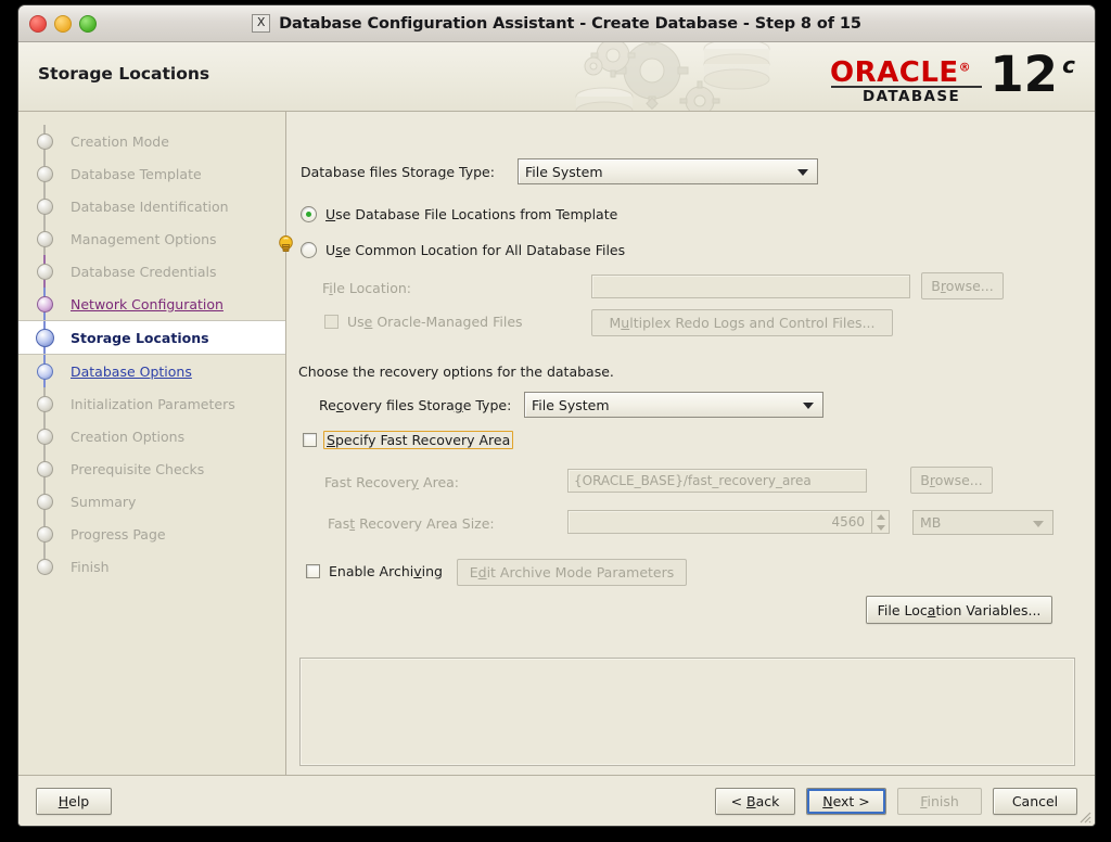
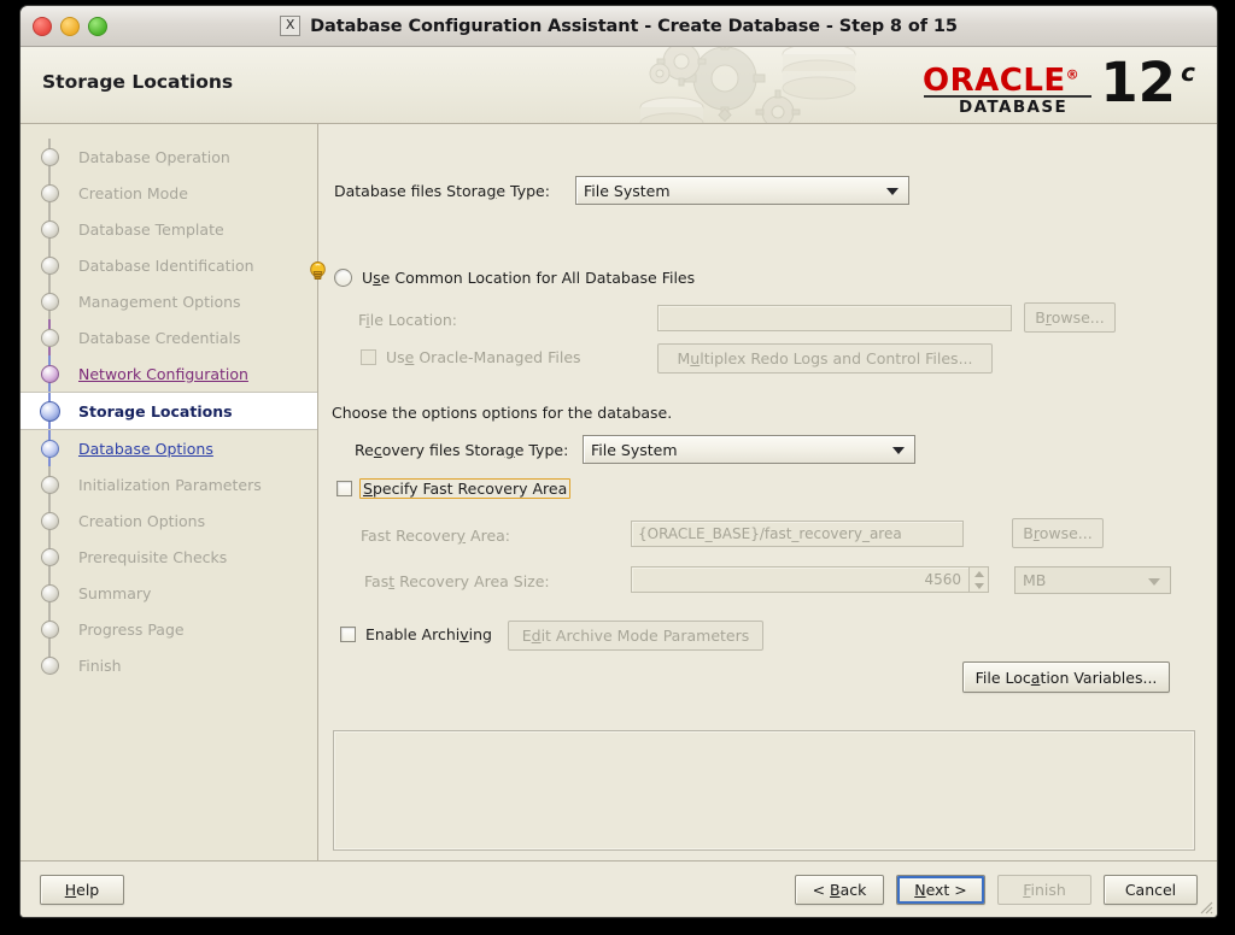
  X
  Database Configuration Assistant - Create Database - Step 8 of 15
  Storage Locations
  ORACLE®
  DATABASE
  12
  c
+ Database Operation
  Creation Mode
  Database Template
  Database Identification
  Management Options
  Database Credentials
  Network Configuration
  Storage Locations
  Database Options
  Initialization Parameters
  Creation Options
  Prerequisite Checks
  Summary
  Progress Page
  Finish
  Database files Storage Type:
  File System
- Use Database File Locations from Template
  Use Common Location for All Database Files
  File Location:
  Browse...
  Use Oracle-Managed Files
  Multiplex Redo Logs and Control Files...
- Choose the recovery options for the database.
+ Choose the options options for the database.
  Recovery files Storage Type:
  File System
  Specify Fast Recovery Area
  Fast Recovery Area:
  {ORACLE_BASE}/fast_recovery_area
  Browse...
  Fast Recovery Area Size:
  4560
  MB
  Enable Archiving
  Edit Archive Mode Parameters
  File Location Variables...
  Help
  < Back
  Next >
  Finish
  Cancel
